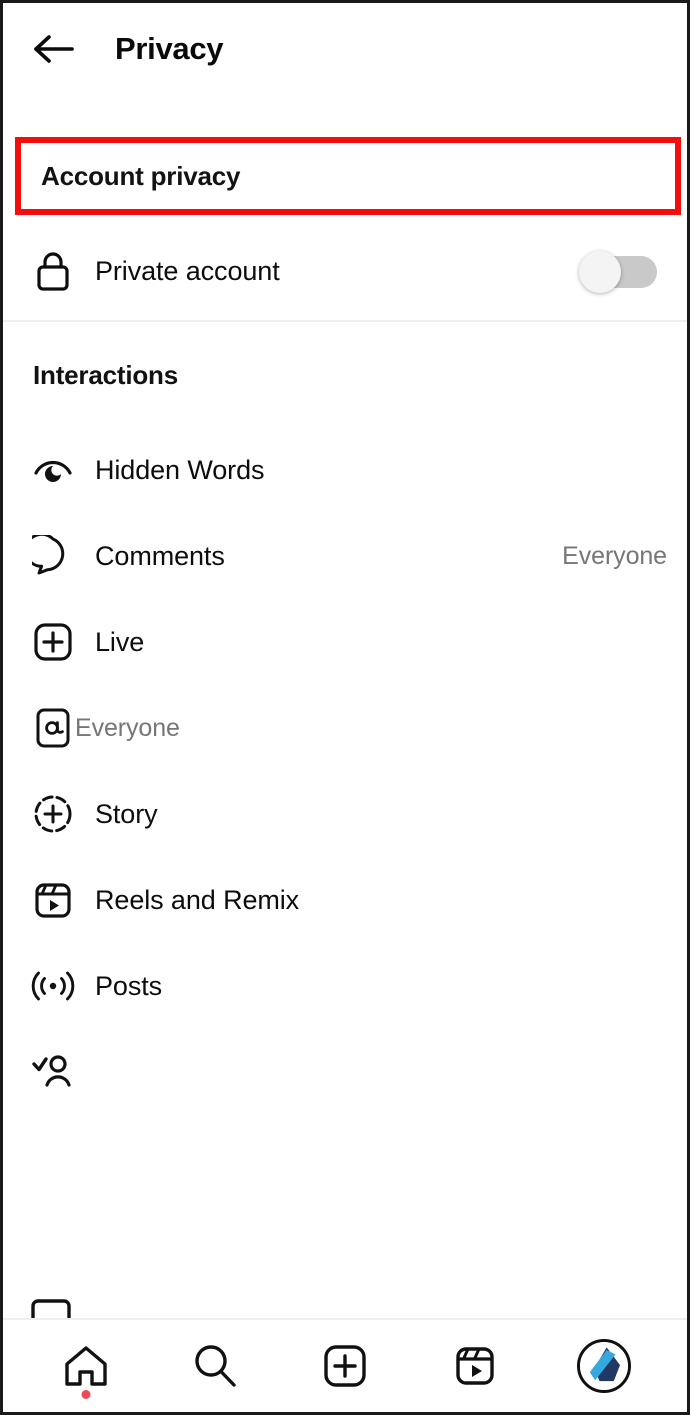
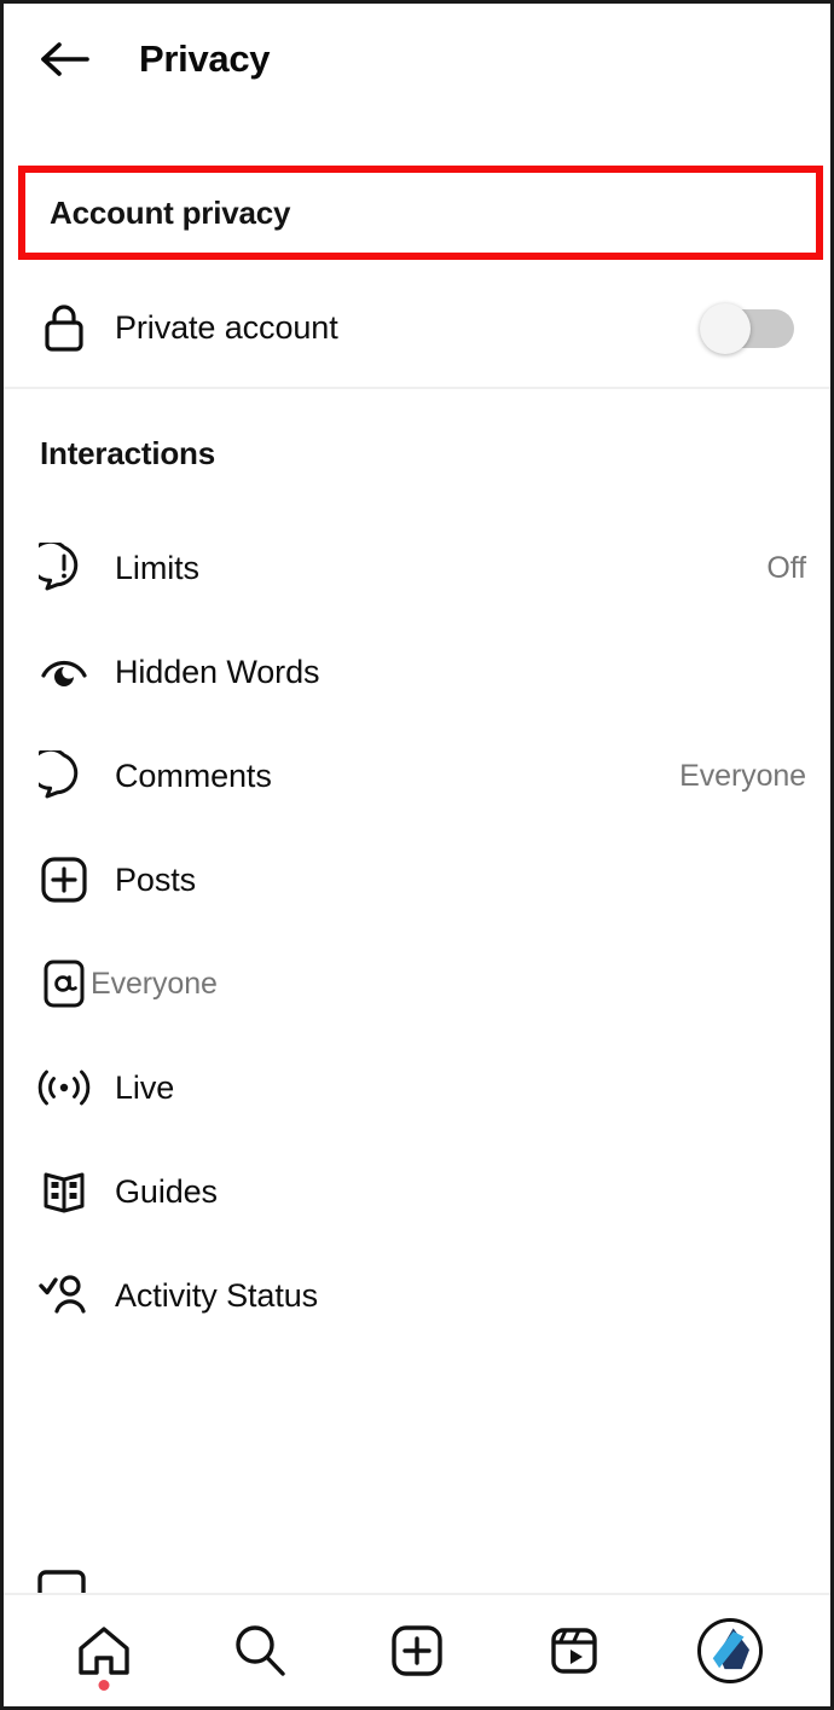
  Privacy
  Account privacy
  Private account
  Interactions
+ Limits
+ Off
  Hidden Words
  Comments
  Everyone
- Live
+ Posts
  Everyone
- Story
- Reels and Remix
- Posts
+ Live
+ Guides
+ Activity Status
